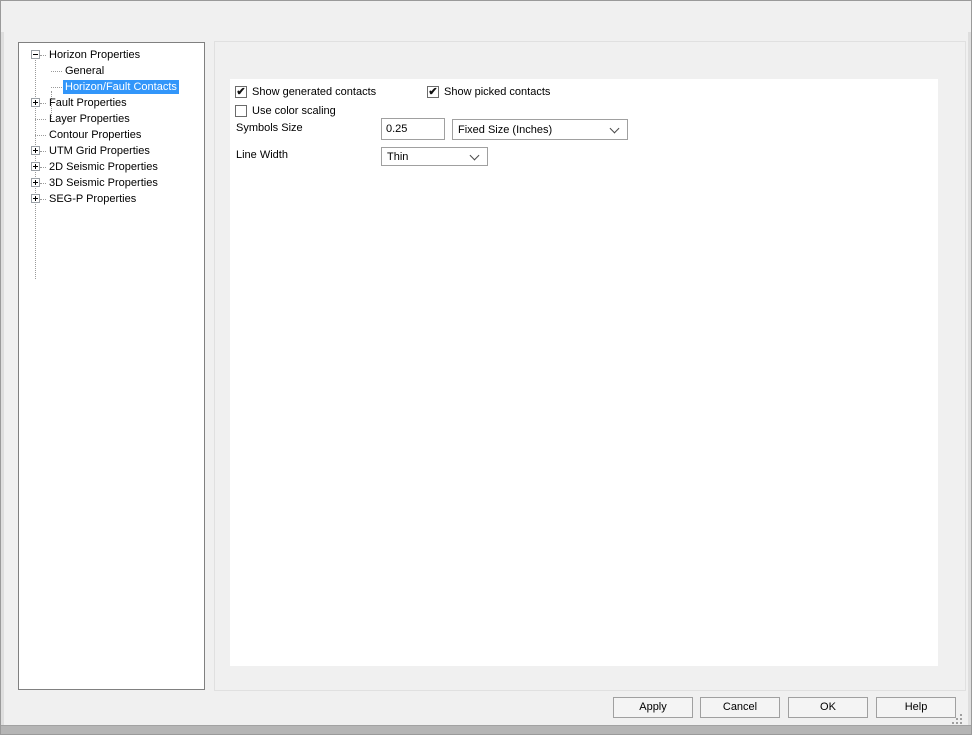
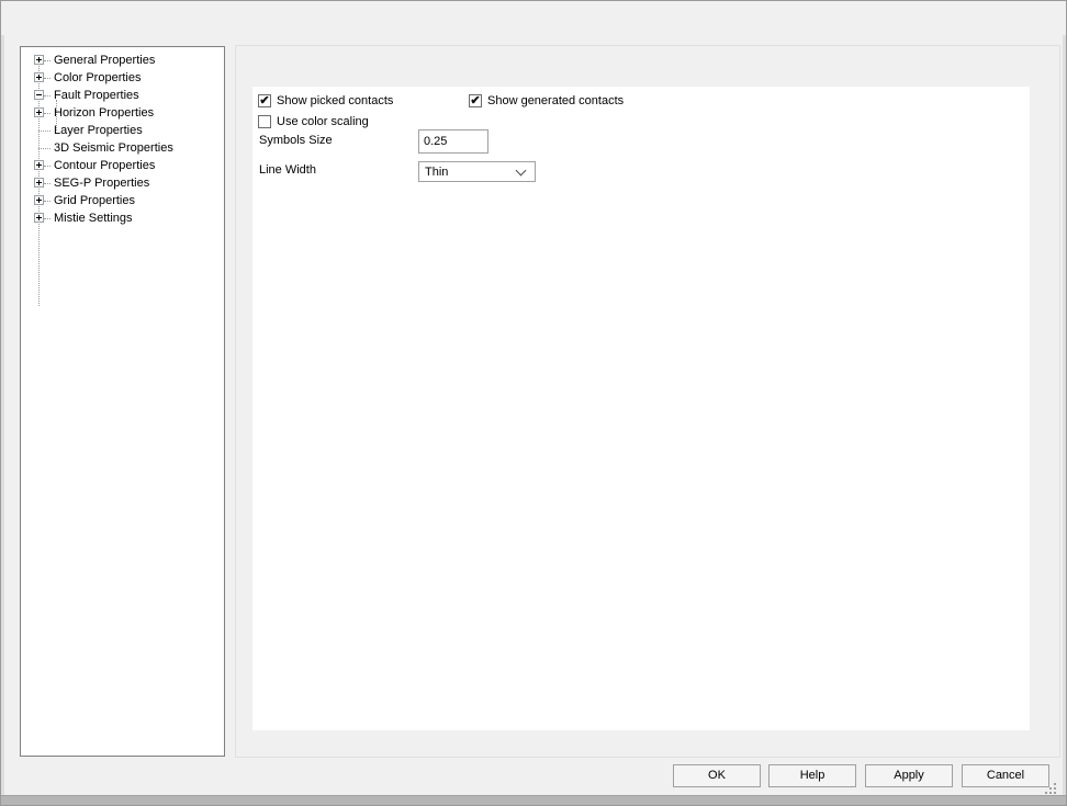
+ General Properties
+ Color Properties
- Horizon Properties
+ Fault Properties
- General
- Horizon/Fault Contacts
- Fault Properties
+ Horizon Properties
  Layer Properties
- Contour Properties
+ 3D Seismic Properties
- UTM Grid Properties
- 2D Seismic Properties
- 3D Seismic Properties
+ Contour Properties
  SEG-P Properties
+ Grid Properties
+ Mistie Settings
  ✔
- Show generated contacts
+ Show picked contacts
  ✔
- Show picked contacts
+ Show generated contacts
  Use color scaling
  Symbols Size
  0.25
- Fixed Size (Inches)
  Line Width
  Thin
- Apply
+ OK
- Cancel
+ Help
- OK
+ Apply
- Help
+ Cancel
